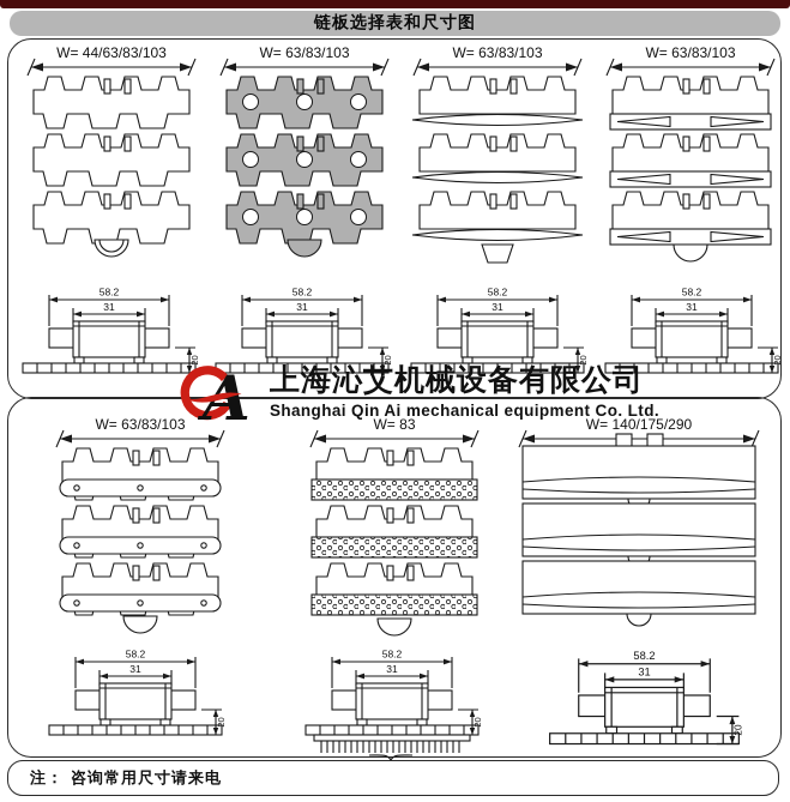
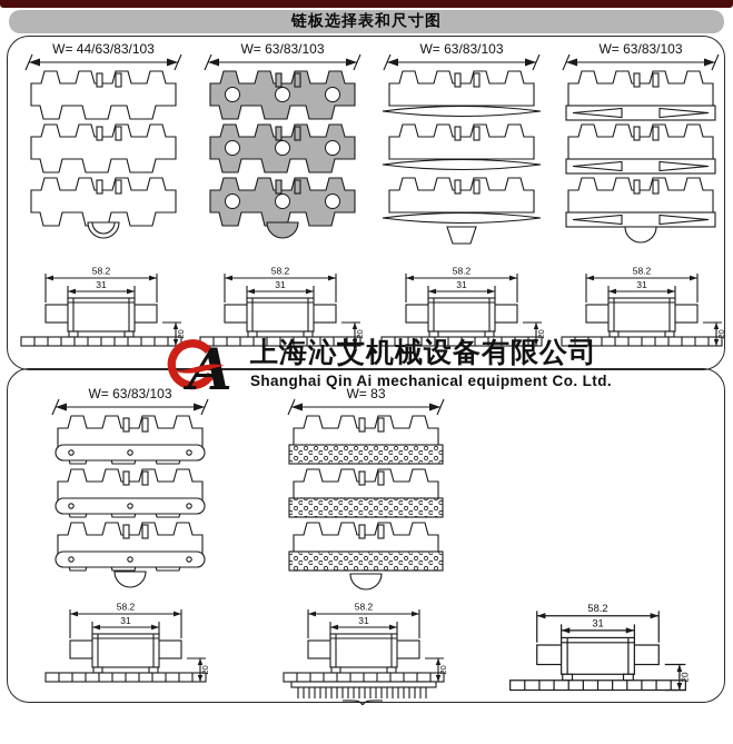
  链板选择表和尺寸图
  W= 44/63/83/103
  W= 63/83/103
  W= 63/83/103
  W= 63/83/103
  A
  上海沁艾机械设备有限公司
  Shanghai Qin Ai mechanical equipment Co. Ltd.
  W= 63/83/103
  W= 83
- W= 140/175/290
- 注：
- 咨询常用尺寸请来电
